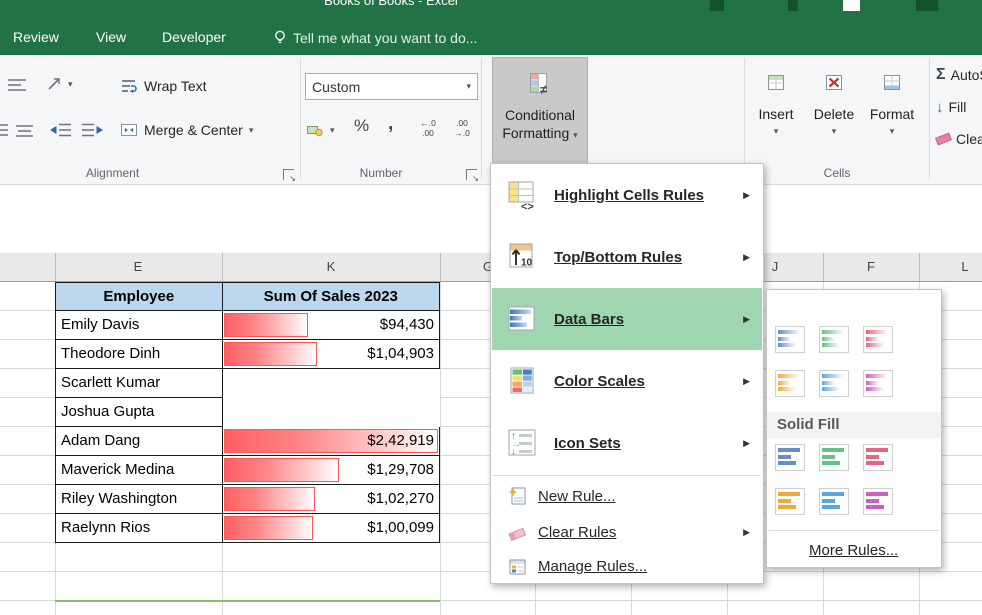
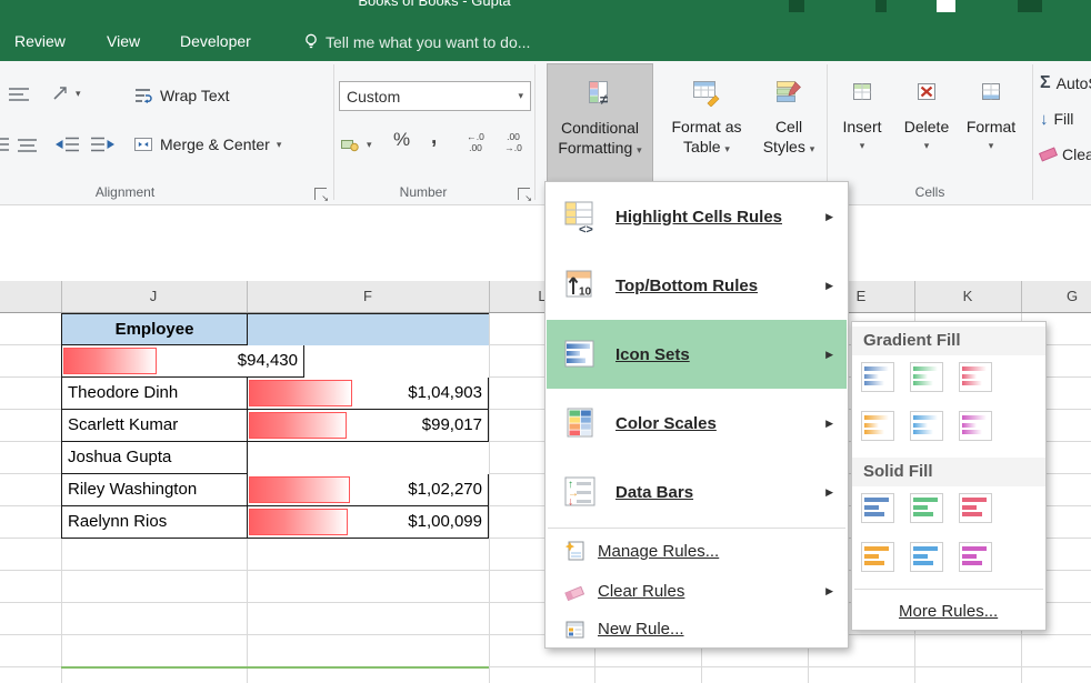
- Books of Books - Excel
+ Books of Books - Gupta
  Review
  View
  Developer
  Tell me what you want to do...
  ▾
  Wrap Text
  Merge & Center
  ▾
  Custom
  ▾
  ▾
  %
  ,
  ←.0
  .00
  .00
  →.0
  Alignment
  Number
  Cells
  ≠
  Conditional
  Formatting ▾
+ Format as
+ Table ▾
+ Cell
+ Styles ▾
  Insert
  ▾
  Delete
  ▾
  Format
  ▾
  Σ
  ↓
  Fill
  Clea
- E
+ J
- K
+ F
- G
+ L
- J
+ E
- F
+ K
- L
+ G
  Employee
- Sum Of Sales 2023
- Emily Davis
  $94,430
  Theodore Dinh
  $1,04,903
  Scarlett Kumar
+ $99,017
  Joshua Gupta
- Adam Dang
- $2,42,919
- Maverick Medina
- $1,29,708
  Riley Washington
  $1,02,270
  Raelynn Rios
  $1,00,099
  <>
  Highlight Cells Rules
  ▶
  10
  Top/Bottom Rules
  ▶
- Data Bars
+ Icon Sets
  ▶
  Color Scales
  ▶
  ↑
  →
  ↓
- Icon Sets
+ Data Bars
  ▶
- New Rule...
+ Manage Rules...
  Clear Rules
  ▶
- Manage Rules...
+ New Rule...
+ Gradient Fill
  Solid Fill
  More Rules...
